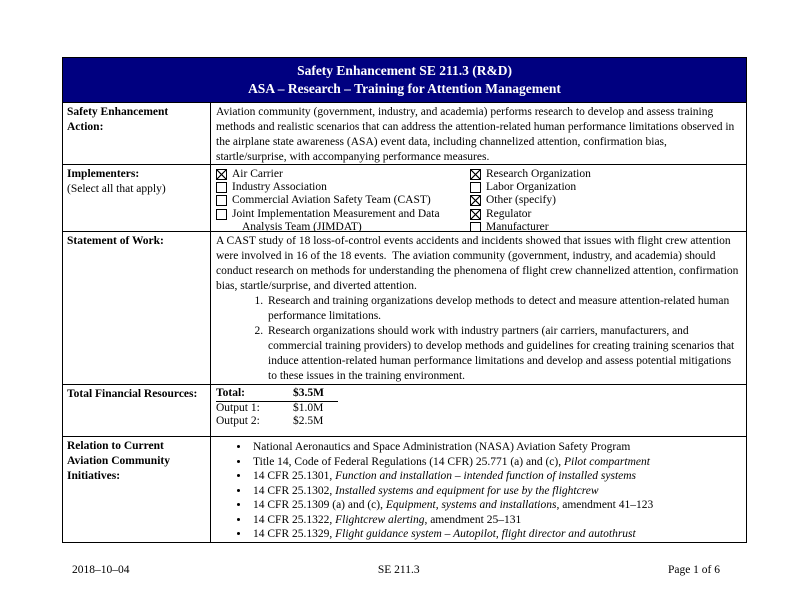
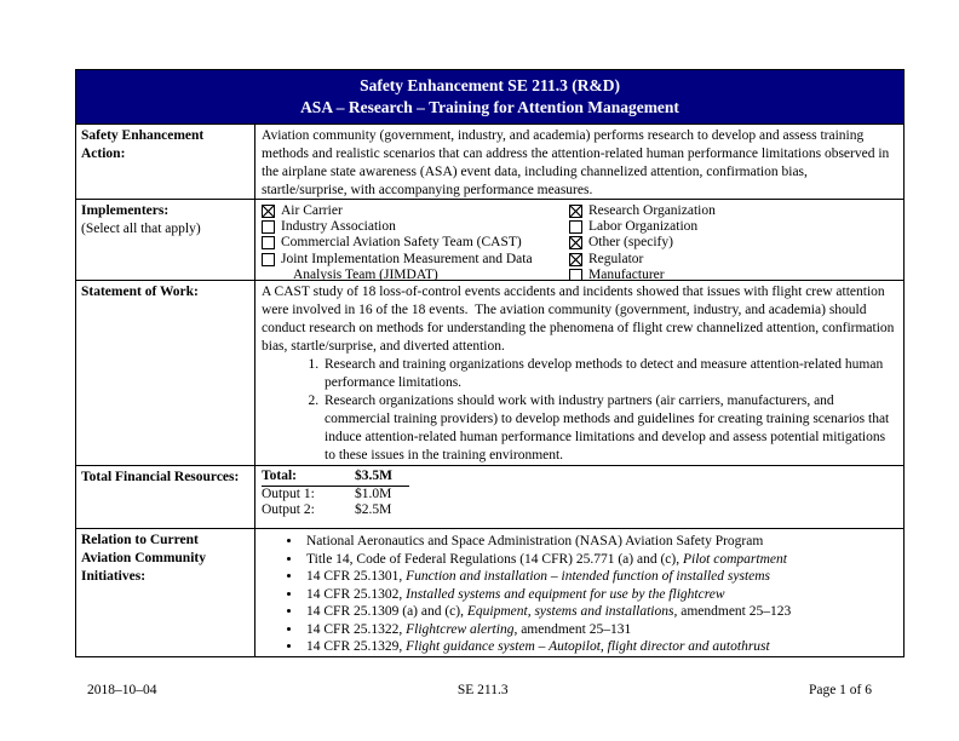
  Safety Enhancement SE 211.3 (R&D)
  ASA – Research – Training for Attention Management
  Safety Enhancement Action:
  Aviation community (government, industry, and academia) performs research to develop and assess training methods and realistic scenarios that can address the attention-related human performance limitations observed in the airplane state awareness (ASA) event data, including channelized attention, confirmation bias, startle/surprise, with accompanying performance measures.
  Implementers:
  (Select all that apply)
  Air Carrier
  Industry Association
  Commercial Aviation Safety Team (CAST)
  Joint Implementation Measurement and Data Analysis Team (JIMDAT)
  Research Organization
  Labor Organization
  Other (specify)
  Regulator
  Manufacturer
  Statement of Work:
  A CAST study of 18 loss-of-control events accidents and incidents showed that issues with flight crew attention were involved in 16 of the 18 events. The aviation community (government, industry, and academia) should conduct research on methods for understanding the phenomena of flight crew channelized attention, confirmation bias, startle/surprise, and diverted attention.
  Research and training organizations develop methods to detect and measure attention-related human performance limitations.
  Research organizations should work with industry partners (air carriers, manufacturers, and commercial training providers) to develop methods and guidelines for creating training scenarios that induce attention-related human performance limitations and develop and assess potential mitigations to these issues in the training environment.
  Total Financial Resources:
  Total:
  $3.5M
  Output 1:
  $1.0M
  Output 2:
  $2.5M
  Relation to Current Aviation Community Initiatives:
  National Aeronautics and Space Administration (NASA) Aviation Safety Program
  Title 14, Code of Federal Regulations (14 CFR) 25.771 (a) and (c), Pilot compartment
  14 CFR 25.1301, Function and installation – intended function of installed systems
  14 CFR 25.1302, Installed systems and equipment for use by the flightcrew
- 14 CFR 25.1309 (a) and (c), Equipment, systems and installations, amendment 41–123
+ 14 CFR 25.1309 (a) and (c), Equipment, systems and installations, amendment 25–123
  14 CFR 25.1322, Flightcrew alerting, amendment 25–131
  14 CFR 25.1329, Flight guidance system – Autopilot, flight director and autothrust
  2018–10–04
  SE 211.3
  Page 1 of 6
